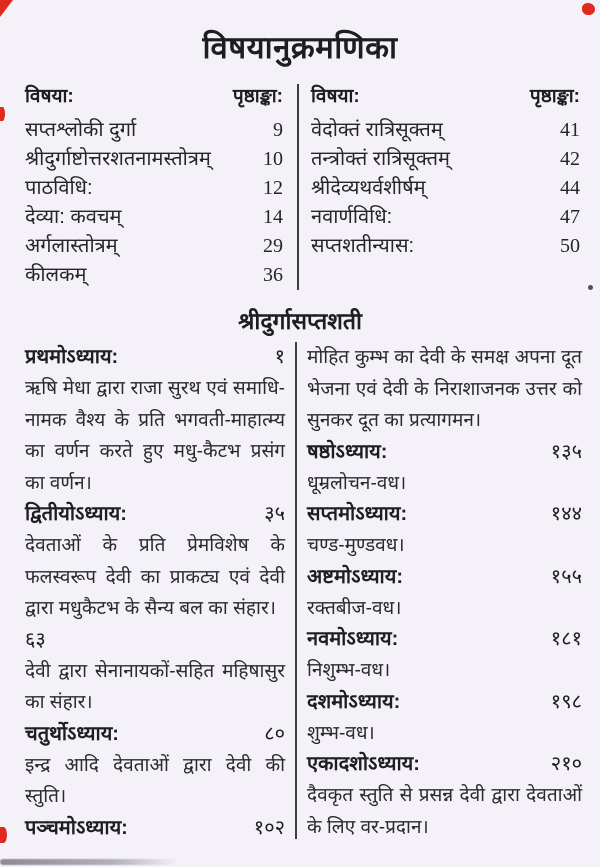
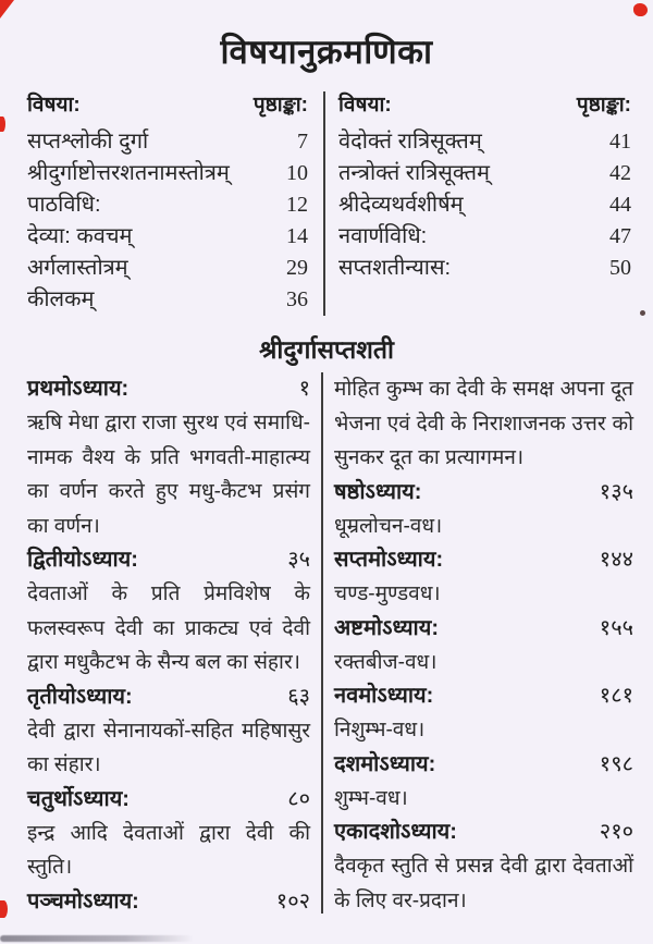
  विषयानुक्रमणिका
  विषया:
  पृष्ठाङ्का:
  सप्तश्लोकी दुर्गा
- 9
+ 7
  श्रीदुर्गाष्टोत्तरशतनामस्तोत्रम्
  10
  पाठविधि:
  12
  देव्या: कवचम्
  14
  अर्गलास्तोत्रम्
  29
  कीलकम्
  36
  विषया:
  पृष्ठाङ्का:
  वेदोक्तं रात्रिसूक्तम्
  41
  तन्त्रोक्तं रात्रिसूक्तम्
  42
  श्रीदेव्यथर्वशीर्षम्
  44
  नवार्णविधि:
  47
  सप्तशतीन्यास:
  50
  श्रीदुर्गासप्तशती
  प्रथमोऽध्याय:
  १
  ऋषि मेधा द्वारा राजा सुरथ एवं समाधि-नामक वैश्य के प्रति भगवती-माहात्म्य का वर्णन करते हुए मधु-कैटभ प्रसंग का वर्णन।
  द्वितीयोऽध्याय:
  ३५
  देवताओं के प्रति प्रेमविशेष के फलस्वरूप देवी का प्राकट्य एवं देवी द्वारा मधुकैटभ के सैन्य बल का संहार।
+ तृतीयोऽध्याय:
  ६३
  देवी द्वारा सेनानायकों-सहित महिषासुर का संहार।
  चतुर्थोऽध्याय:
  ८०
  इन्द्र आदि देवताओं द्वारा देवी की स्तुति।
  पञ्चमोऽध्याय:
  १०२
  मोहित कुम्भ का देवी के समक्ष अपना दूत भेजना एवं देवी के निराशाजनक उत्तर को सुनकर दूत का प्रत्यागमन।
  षष्ठोऽध्याय:
  १३५
  धूम्रलोचन-वध।
  सप्तमोऽध्याय:
  १४४
  चण्ड-मुण्डवध।
  अष्टमोऽध्याय:
  १५५
  रक्तबीज-वध।
  नवमोऽध्याय:
  १८१
  निशुम्भ-वध।
  दशमोऽध्याय:
  १९८
  शुम्भ-वध।
  एकादशोऽध्याय:
  २१०
  दैवकृत स्तुति से प्रसन्न देवी द्वारा देवताओं के लिए वर-प्रदान।
